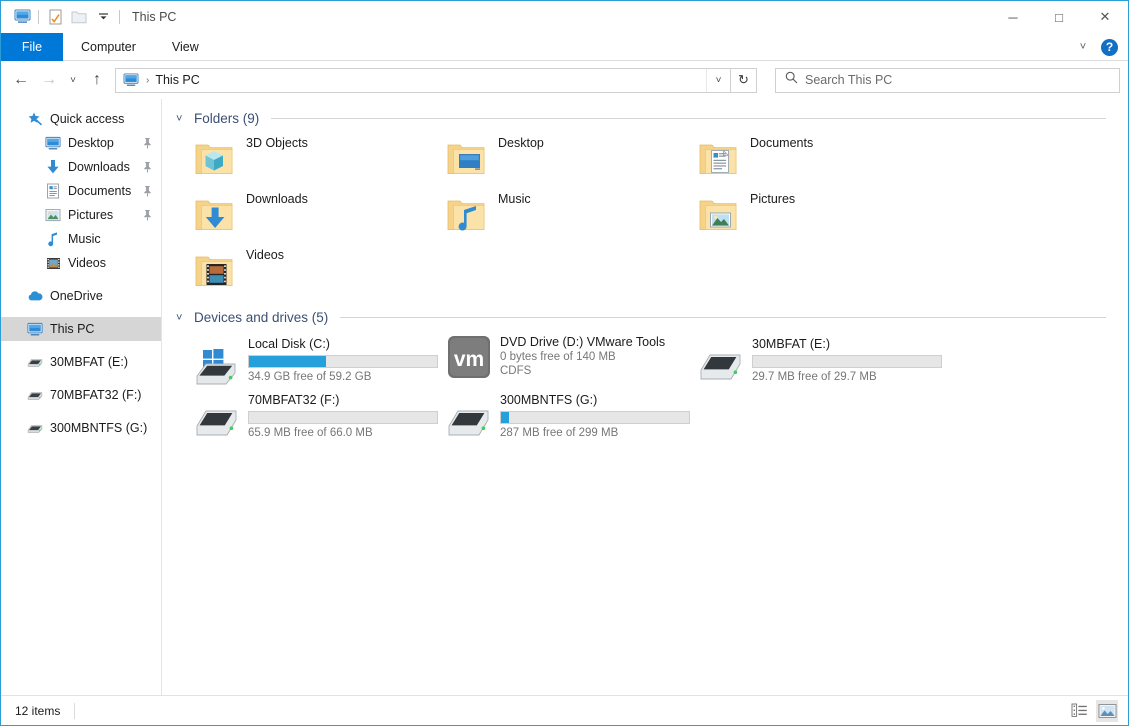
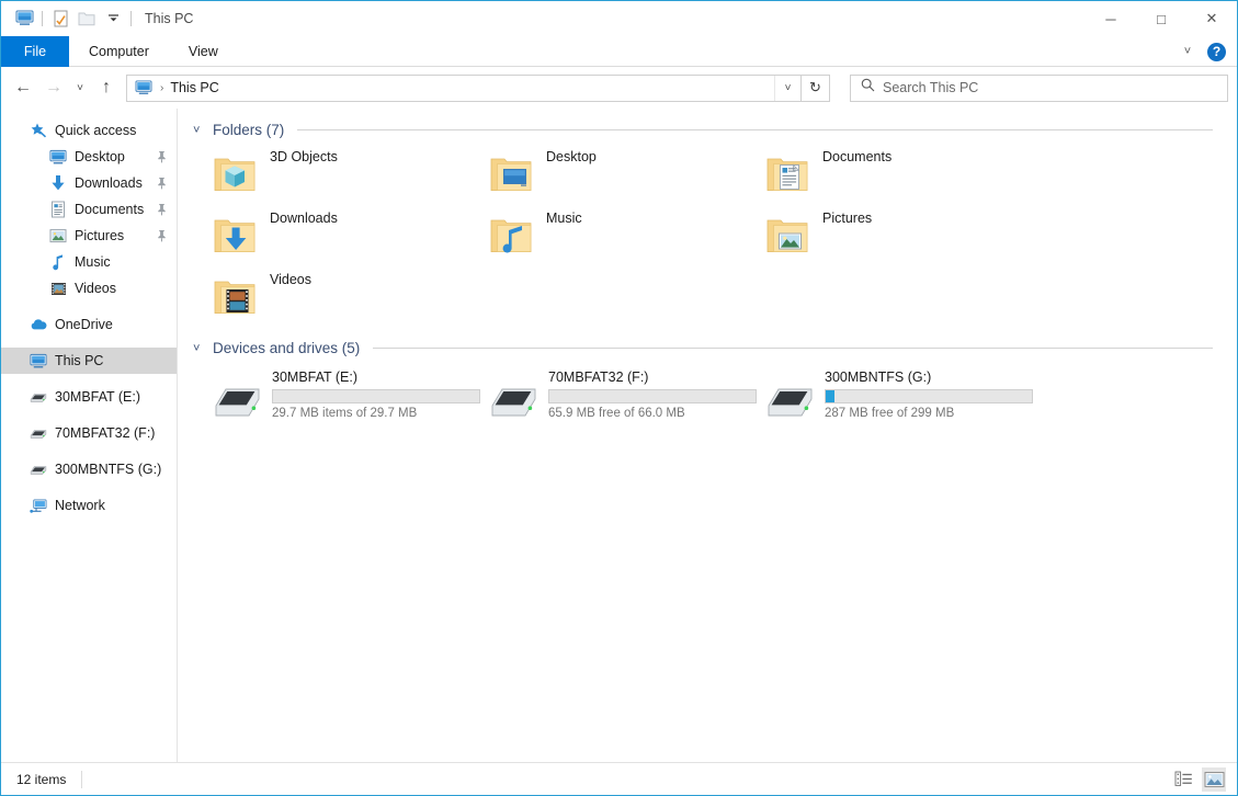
  This PC
  ─
  □
  ✕
  File
  Computer
  View
  ˅
  ?
  ←
  →
  ˅
  ↑
  ›
  This PC
  ˅
  ↻
  Search This PC
  Quick access
  Desktop
  Downloads
  Documents
  Pictures
  Music
  Videos
  OneDrive
  This PC
  30MBFAT (E:)
  70MBFAT32 (F:)
  300MBNTFS (G:)
+ Network
  ˅
- Folders (9)
+ Folders (7)
  3D Objects
  Desktop
  Documents
  Downloads
  Music
  Pictures
  Videos
  ˅
  Devices and drives (5)
- Local Disk (C:)
- 34.9 GB free of 59.2 GB
- vm
- DVD Drive (D:) VMware Tools
- 0 bytes free of 140 MB
- CDFS
  30MBFAT (E:)
- 29.7 MB free of 29.7 MB
+ 29.7 MB items of 29.7 MB
  70MBFAT32 (F:)
  65.9 MB free of 66.0 MB
  300MBNTFS (G:)
  287 MB free of 299 MB
  12 items
